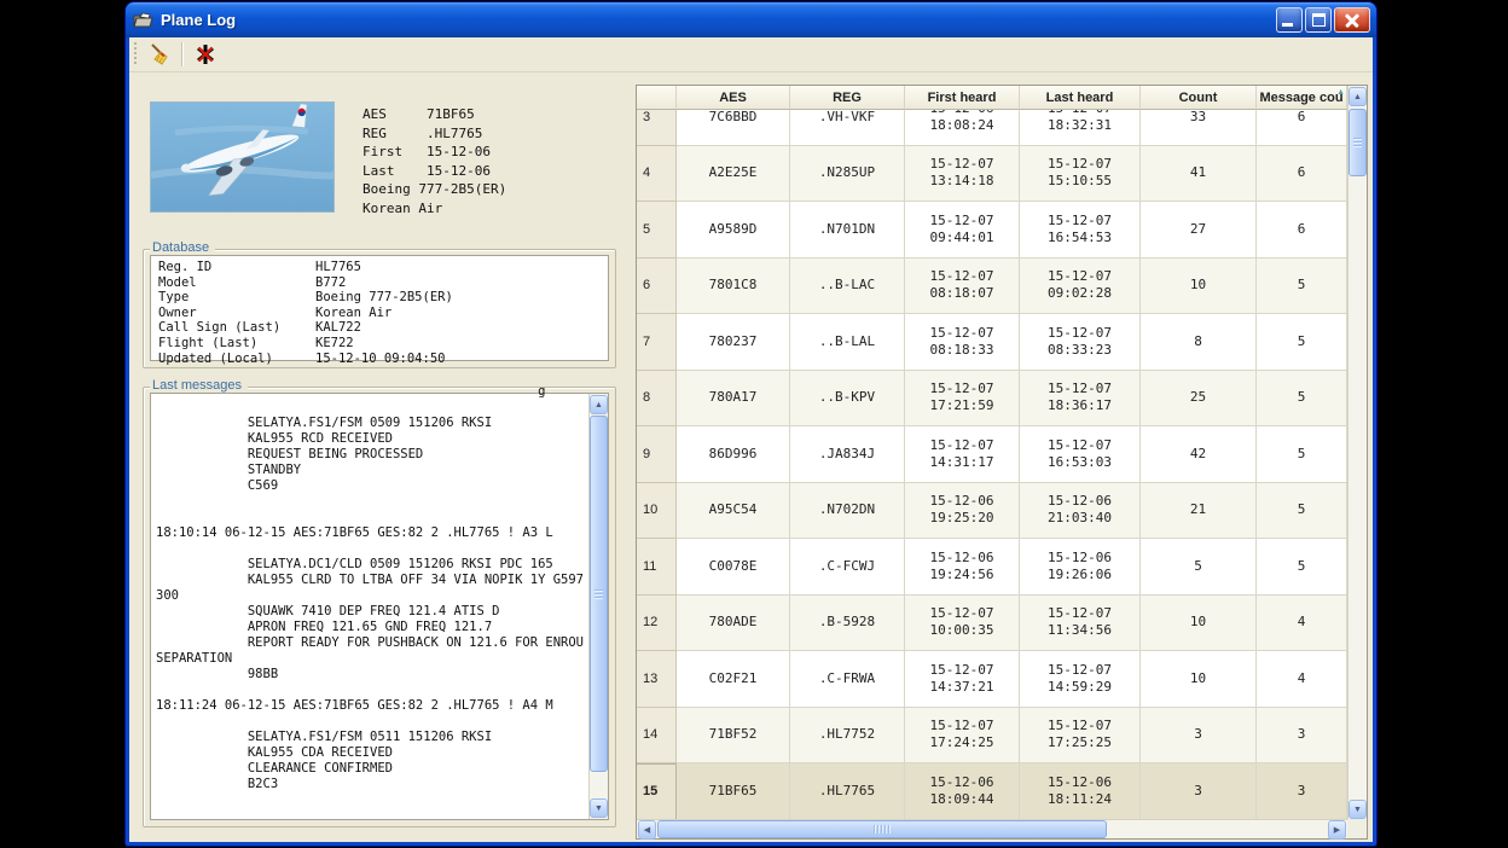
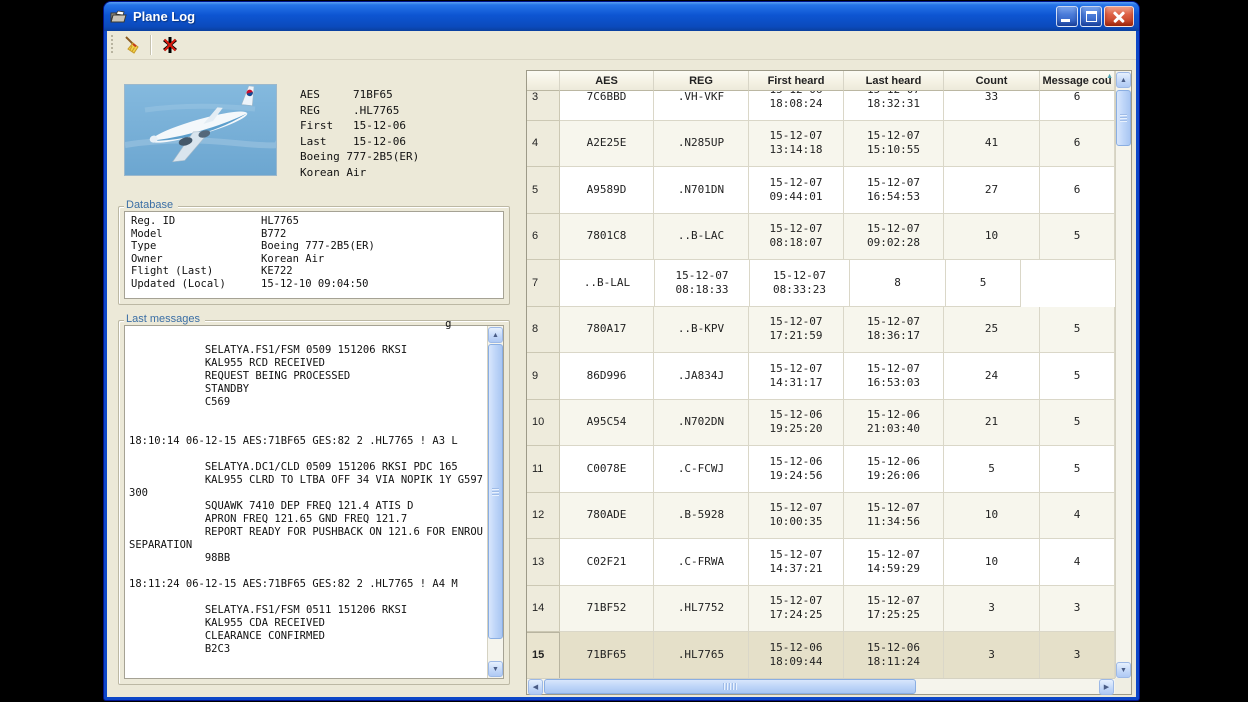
  Plane Log
  AES
  71BF65
  REG
  .HL7765
  First
  15-12-06
  Last
  15-12-06
  Boeing 777-2B5(ER)
  Korean Air
  Database
  Reg. ID
  HL7765
  Model
  B772
  Type
  Boeing 777-2B5(ER)
  Owner
  Korean Air
- Call Sign (Last)
- KAL722
  Flight (Last)
  KE722
  Updated (Local)
  15-12-10 09:04:50
  Last messages
  g
  SELATYA.FS1/FSM 0509 151206 RKSI
  KAL955 RCD RECEIVED
  REQUEST BEING PROCESSED
  STANDBY
  C569
  18:10:14 06-12-15 AES:71BF65 GES:82 2 .HL7765 ! A3 L
  SELATYA.DC1/CLD 0509 151206 RKSI PDC 165
  KAL955 CLRD TO LTBA OFF 34 VIA NOPIK 1Y G597
  300
  SQUAWK 7410 DEP FREQ 121.4 ATIS D
  APRON FREQ 121.65 GND FREQ 121.7
  REPORT READY FOR PUSHBACK ON 121.6 FOR ENROU
  SEPARATION
  98BB
  18:11:24 06-12-15 AES:71BF65 GES:82 2 .HL7765 ! A4 M
  SELATYA.FS1/FSM 0511 151206 RKSI
  KAL955 CDA RECEIVED
  CLEARANCE CONFIRMED
  B2C3
  AES
  REG
  First heard
  Last heard
  Count
  Message cou
  3
  7C6BBD
  .VH-VKF
  18:08:24
  18:32:31
  33
  6
  4
  A2E25E
  .N285UP
  15-12-07
  13:14:18
  15-12-07
  15:10:55
  41
  6
  5
  A9589D
  .N701DN
  15-12-07
  09:44:01
  15-12-07
  16:54:53
  27
  6
  6
  7801C8
  ..B-LAC
  15-12-07
  08:18:07
  15-12-07
  09:02:28
  10
  5
  7
- 780237
  ..B-LAL
  15-12-07
  08:18:33
  15-12-07
  08:33:23
  8
  5
  8
  780A17
  ..B-KPV
  15-12-07
  17:21:59
  15-12-07
  18:36:17
  25
  5
  9
  86D996
  .JA834J
  15-12-07
  14:31:17
  15-12-07
  16:53:03
- 42
+ 24
  5
  10
  A95C54
  .N702DN
  15-12-06
  19:25:20
  15-12-06
  21:03:40
  21
  5
  11
  C0078E
  .C-FCWJ
  15-12-06
  19:24:56
  15-12-06
  19:26:06
  5
  5
  12
  780ADE
  .B-5928
  15-12-07
  10:00:35
  15-12-07
  11:34:56
  10
  4
  13
  C02F21
  .C-FRWA
  15-12-07
  14:37:21
  15-12-07
  14:59:29
  10
  4
  14
  71BF52
  .HL7752
  15-12-07
  17:24:25
  15-12-07
  17:25:25
  3
  3
  15
  71BF65
  .HL7765
  15-12-06
  18:09:44
  15-12-06
  18:11:24
  3
  3
